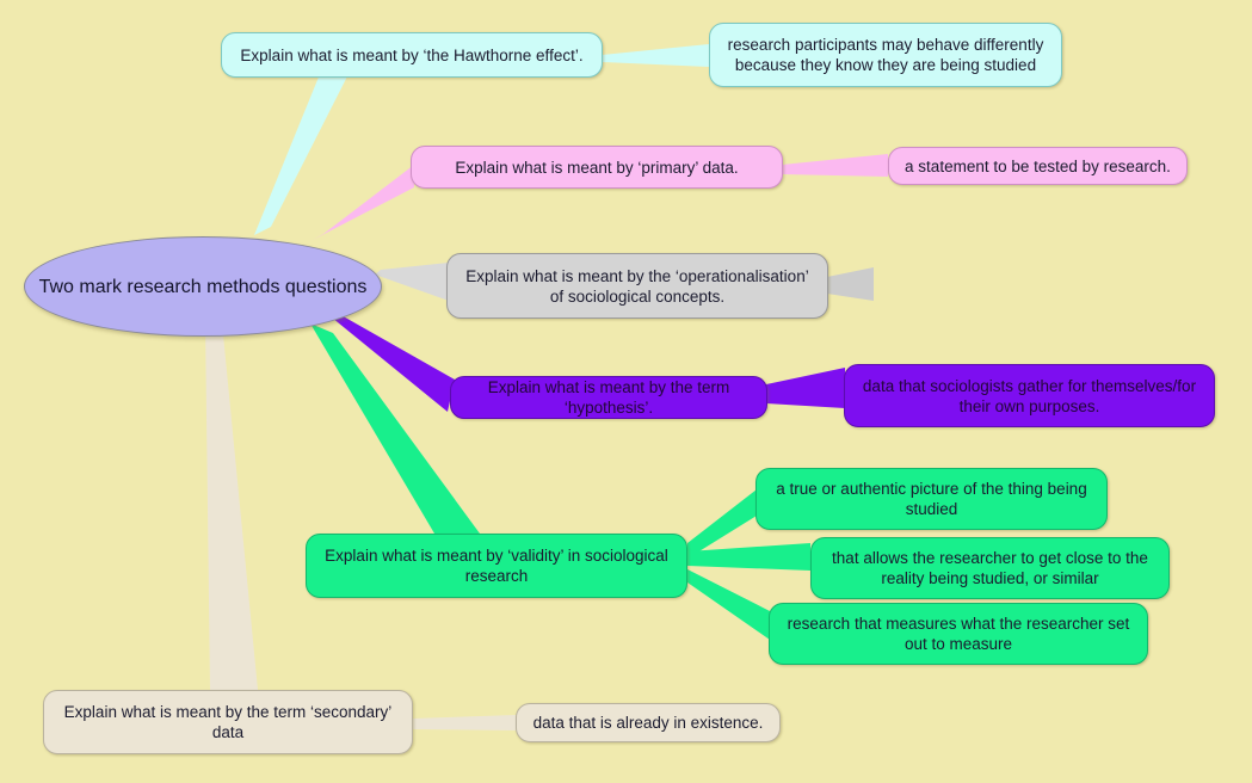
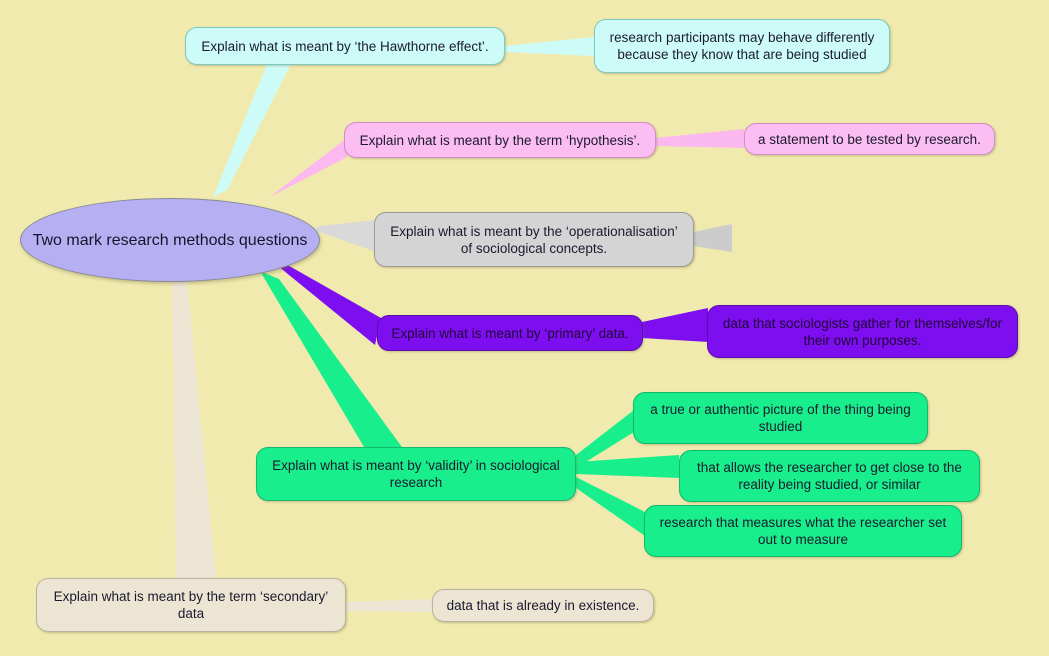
  Two mark research methods questions
  Explain what is meant by ‘the Hawthorne effect’.
- research participants may behave differently because they know they are being studied
+ research participants may behave differently because they know that are being studied
- Explain what is meant by ‘primary’ data.
+ Explain what is meant by the term ‘hypothesis’.
  a statement to be tested by research.
  Explain what is meant by the ‘operationalisation’ of sociological concepts.
- Explain what is meant by the term ‘hypothesis’.
+ Explain what is meant by ‘primary’ data.
  data that sociologists gather for themselves/for their own purposes.
  Explain what is meant by ‘validity’ in sociological research
  a true or authentic picture of the thing being studied
  that allows the researcher to get close to the reality being studied, or similar
  research that measures what the researcher set out to measure
  Explain what is meant by the term ‘secondary’ data
  data that is already in existence.
